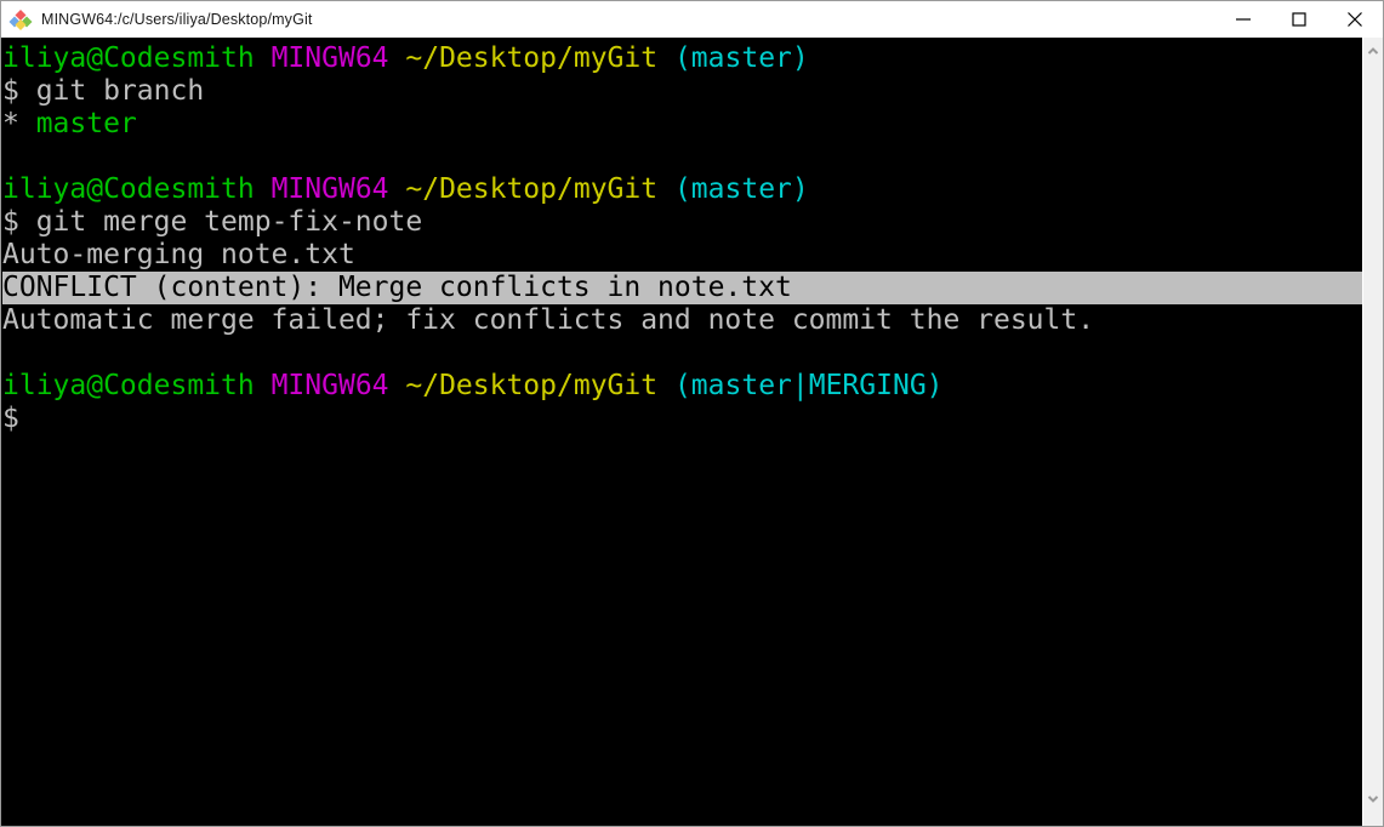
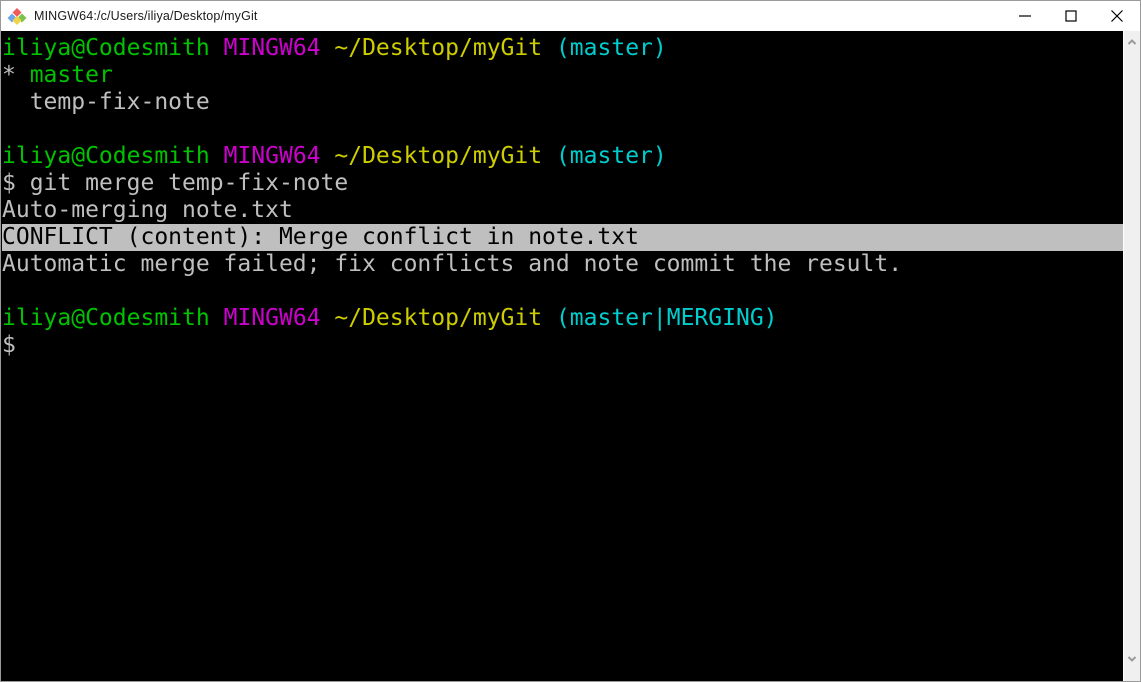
  MINGW64:/c/Users/iliya/Desktop/myGit
  iliya@Codesmith MINGW64 ~/Desktop/myGit (master)
- $ git branch
  * master
+ temp-fix-note
  iliya@Codesmith MINGW64 ~/Desktop/myGit (master)
  $ git merge temp-fix-note
  Auto-merging note.txt
- CONFLICT (content): Merge conflicts in note.txt
+ CONFLICT (content): Merge conflict in note.txt
  Automatic merge failed; fix conflicts and note commit the result.
  iliya@Codesmith MINGW64 ~/Desktop/myGit (master|MERGING)
  $
